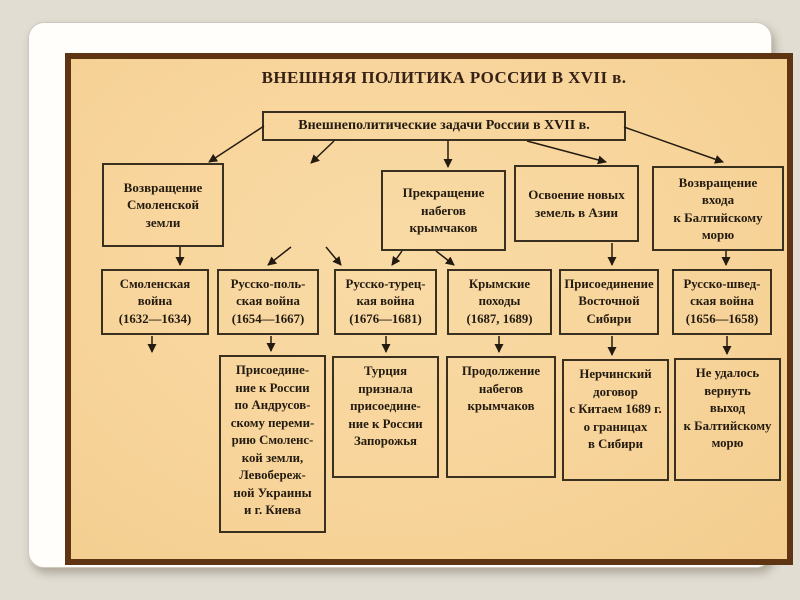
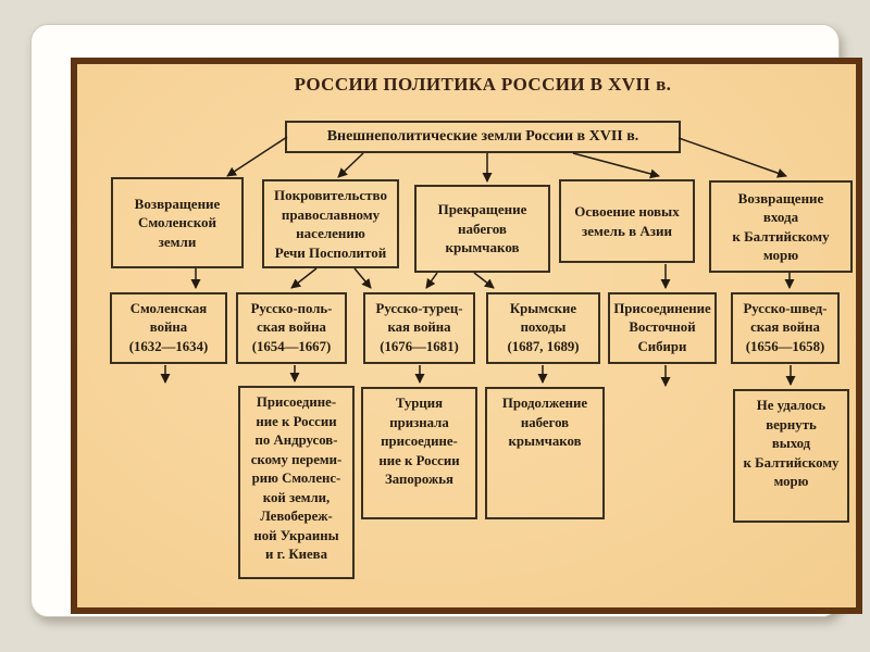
- ВНЕШНЯЯ ПОЛИТИКА РОССИИ В XVII в.
+ РОССИИ ПОЛИТИКА РОССИИ В XVII в.
- Внешнеполитические задачи России в XVII в.
+ Внешнеполитические земли России в XVII в.
  Возвращение
  Смоленской
  земли
+ Покровительство
+ православному
+ населению
+ Речи Посполитой
  Прекращение
  набегов
  крымчаков
  Освоение новых
  земель в Азии
  Возвращение
  входа
  к Балтийскому
  морю
  Смоленская
  война
  (1632—1634)
  Русско-поль-
  ская война
  (1654—1667)
  Русско-турец-
  кая война
  (1676—1681)
  Крымские
  походы
  (1687, 1689)
  Присоединение
  Восточной
  Сибири
  Русско-швед-
  ская война
  (1656—1658)
  Присоедине-
  ние к России
  по Андрусов-
  скому переми-
  рию Смоленс-
  кой земли,
  Левобереж-
  ной Украины
  и г. Киева
  Турция
  признала
  присоедине-
  ние к России
  Запорожья
  Продолжение
  набегов
  крымчаков
- Нерчинский
- договор
- с Китаем 1689 г.
- о границах
- в Сибири
  Не удалось
  вернуть
  выход
  к Балтийскому
  морю
